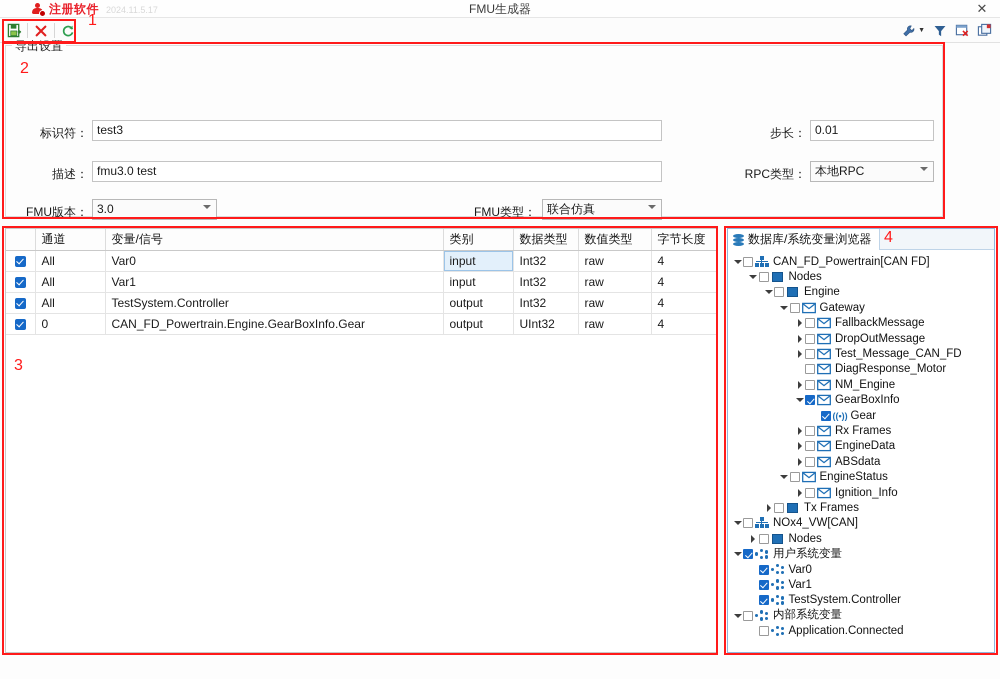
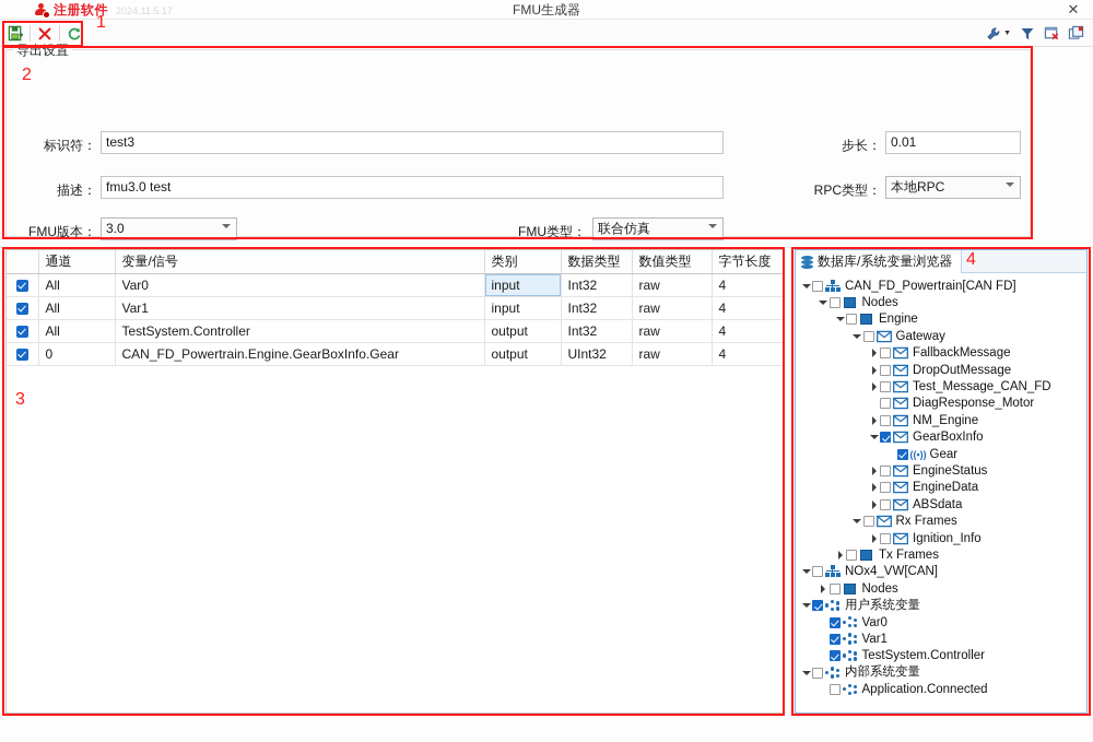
  注册软件
  2024.11.5.17
  FMU生成器
  ✕
  导出设置
  标识符：
  test3
  描述：
  fmu3.0 test
  FMU版本：
  3.0
  FMU类型：
  联合仿真
  步长：
  0.01
  RPC类型：
  本地RPC
  	通道	变量/信号	类别	数据类型	数值类型	字节长度
  	All	Var0	input	Int32	raw	4
  	All	Var1	input	Int32	raw	4
  	All	TestSystem.Controller	output	Int32	raw	4
  	0	CAN_FD_Powertrain.Engine.GearBoxInfo.Gear	output	UInt32	raw	4
  数据库/系统变量浏览器
  CAN_FD_Powertrain[CAN FD]
  Nodes
  Engine
  Gateway
  FallbackMessage
  DropOutMessage
  Test_Message_CAN_FD
  DiagResponse_Motor
  NM_Engine
  GearBoxInfo
  ((•))
  Gear
- Rx Frames
+ EngineStatus
  EngineData
  ABSdata
- EngineStatus
+ Rx Frames
  Ignition_Info
  Tx Frames
  NOx4_VW[CAN]
  Nodes
  用户系统变量
  Var0
  Var1
  TestSystem.Controller
  内部系统变量
  Application.Connected
  1
  2
  3
  4
